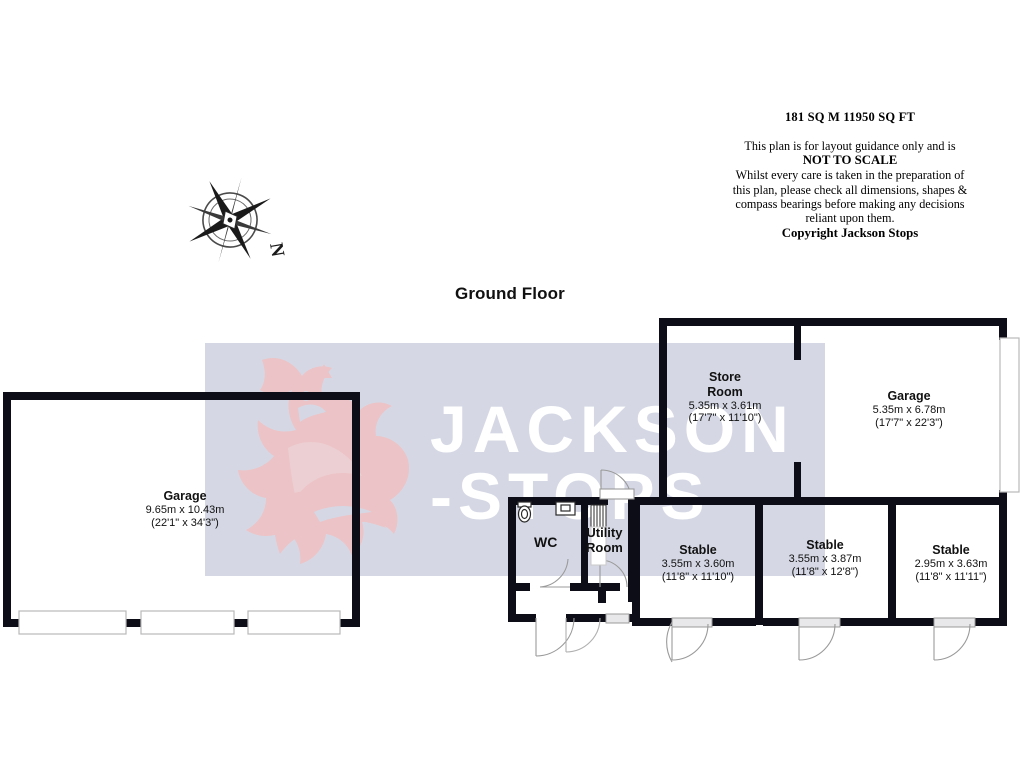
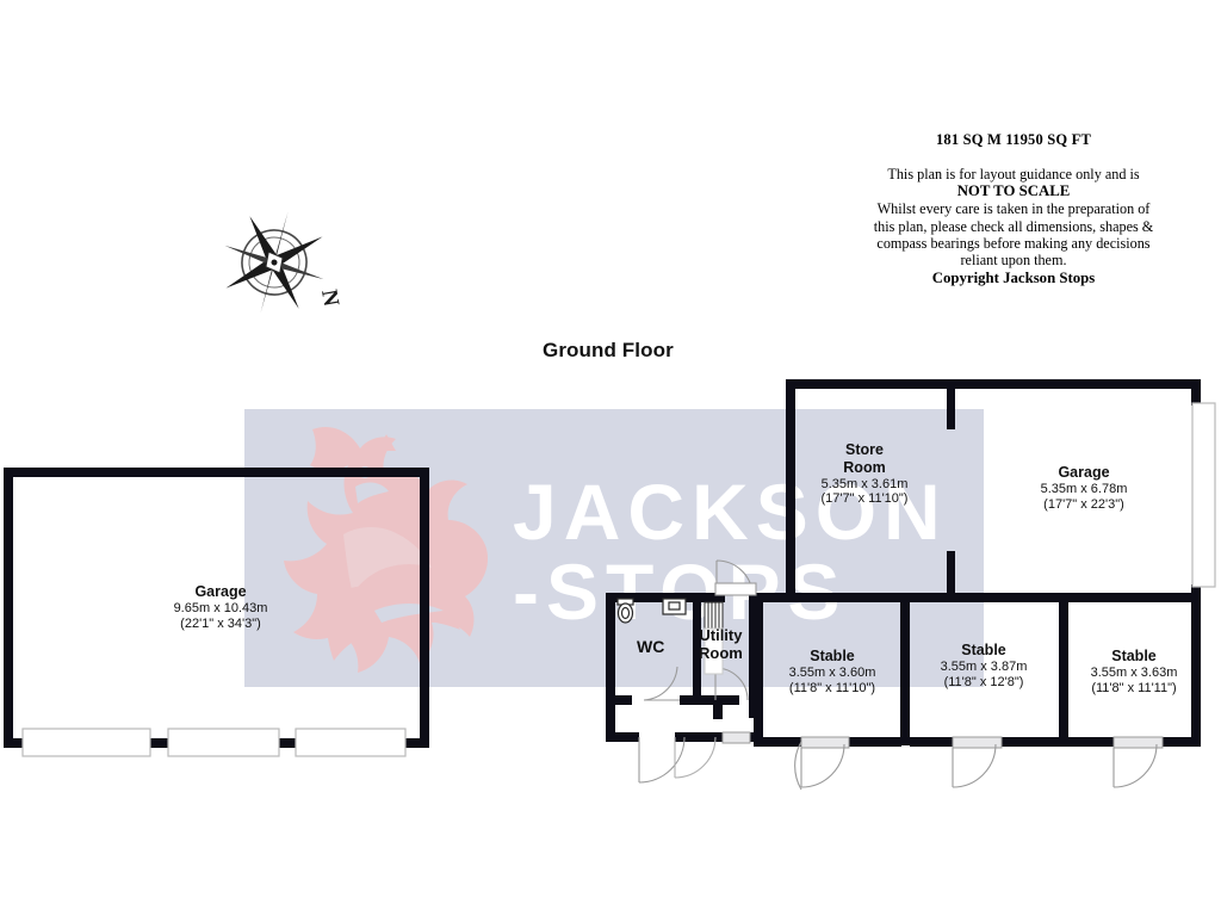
  JACKSON
  -STOPS
  181 SQ M 11950 SQ FT
  This plan is for layout guidance only and is
  NOT TO SCALE
  Whilst every care is taken in the preparation of
  this plan, please check all dimensions, shapes &
  compass bearings before making any decisions
  reliant upon them.
  Copyright Jackson Stops
  Ground Floor
  Garage
  9.65m x 10.43m
  (22'1" x 34'3")
  Store
  Room
  5.35m x 3.61m
  (17'7" x 11'10")
  Garage
  5.35m x 6.78m
  (17'7" x 22'3")
  Stable
  3.55m x 3.60m
  (11'8" x 11'10")
  Stable
  3.55m x 3.87m
  (11'8" x 12'8")
  Stable
- 2.95m x 3.63m
+ 3.55m x 3.63m
  (11'8" x 11'11")
  WC
  Utility
  Room
